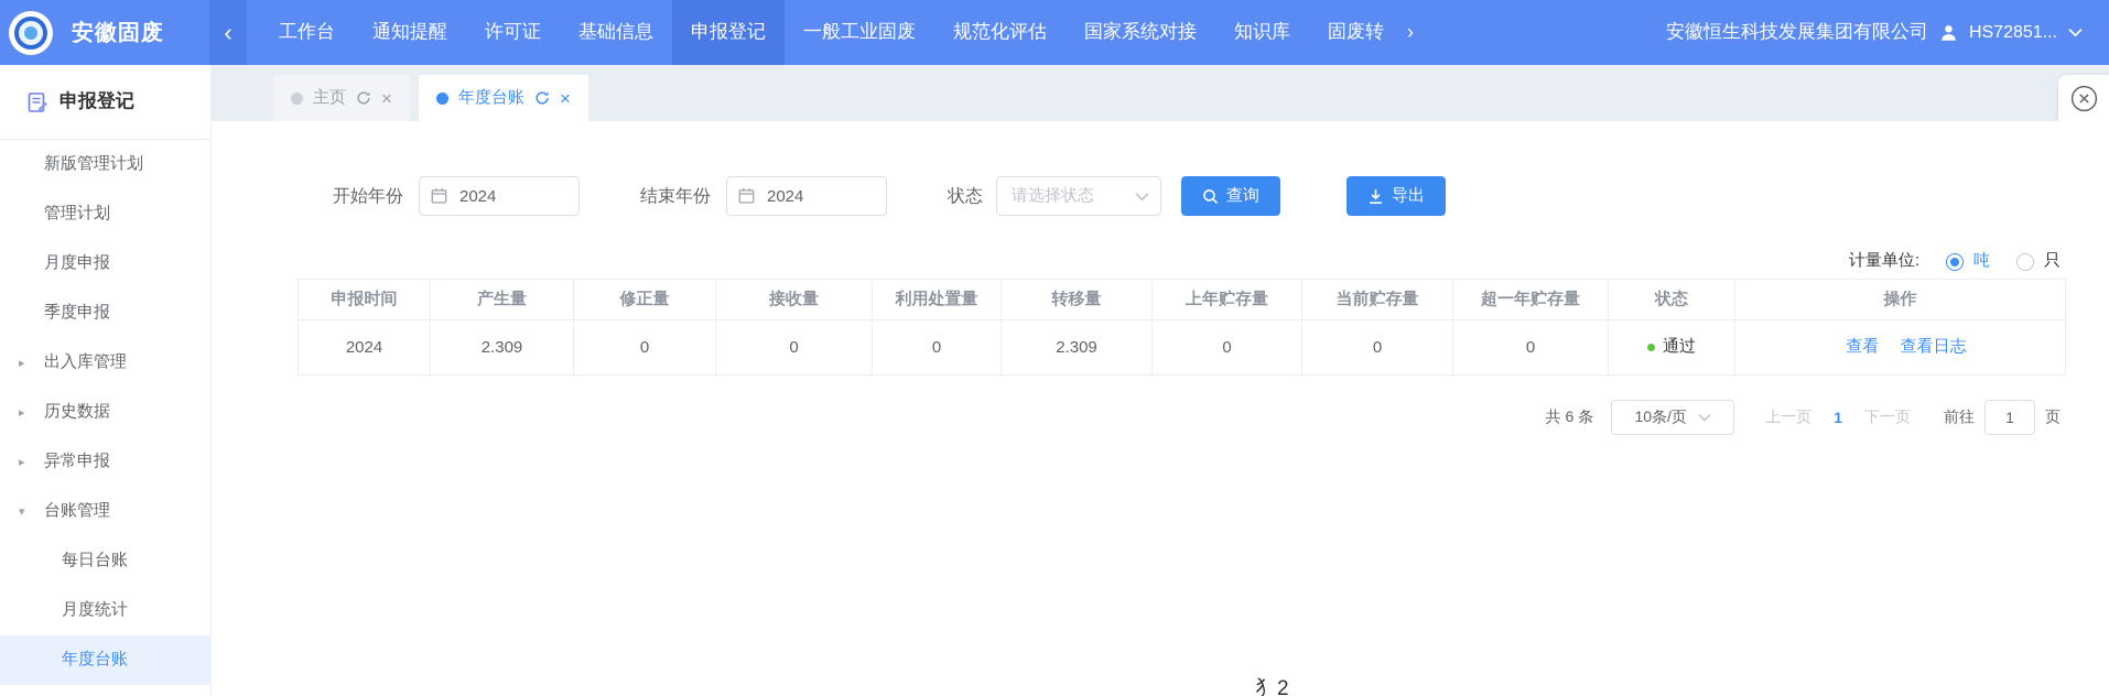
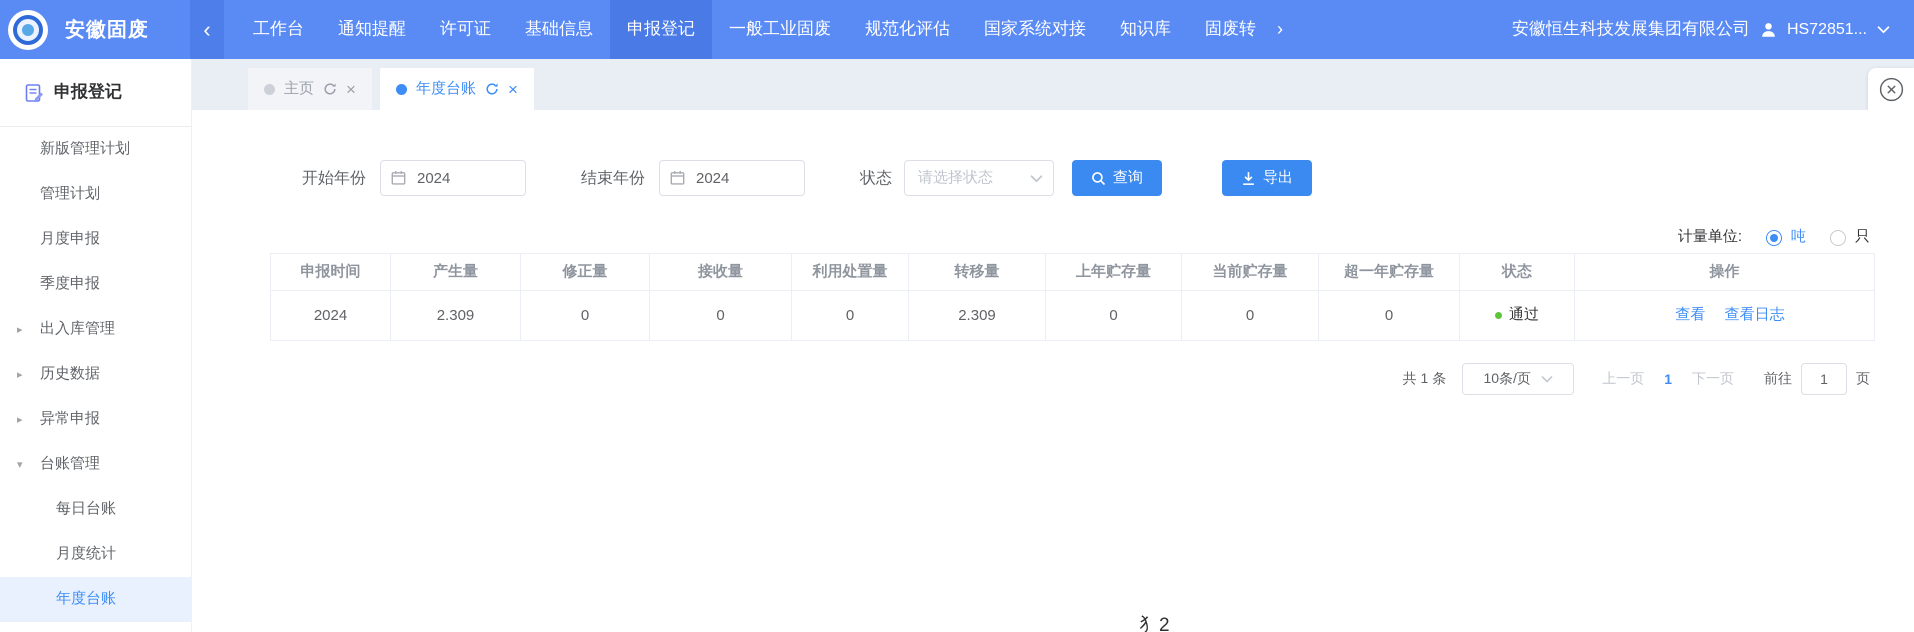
  安徽固废
  ‹
  工作台
  通知提醒
  许可证
  基础信息
  申报登记
  一般工业固废
  规范化评估
  国家系统对接
  知识库
  固废转
  ›
  安徽恒生科技发展集团有限公司
  HS72851...
  申报登记
  新版管理计划
  管理计划
  月度申报
  季度申报
  ▸
  出入库管理
  ▸
  历史数据
  ▸
  异常申报
  ▾
  台账管理
  每日台账
  月度统计
  年度台账
  主页
  ×
  年度台账
  ×
  开始年份
  2024
  结束年份
  2024
  状态
  请选择状态
  查询
  导出
  计量单位:
  吨
  只
  申报时间	产生量	修正量	接收量	利用处置量	转移量	上年贮存量	当前贮存量	超一年贮存量	状态	操作
  2024	2.309	0	0	0	2.309	0	0	0	通过	查看 查看日志
- 共 6 条
+ 共 1 条
  10条/页
  上一页
  1
  下一页
  前往
  1
  页
  犭2
